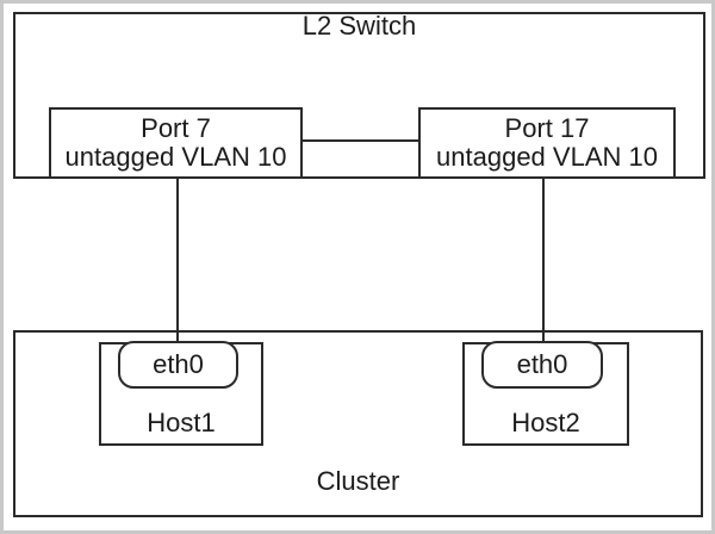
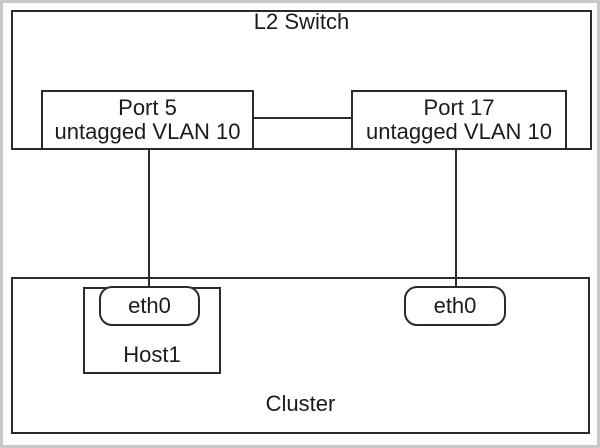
  L2 Switch
- Port 7
+ Port 5
  untagged VLAN 10
  Port 17
  untagged VLAN 10
  Host1
  eth0
- Host2
  eth0
  Cluster
